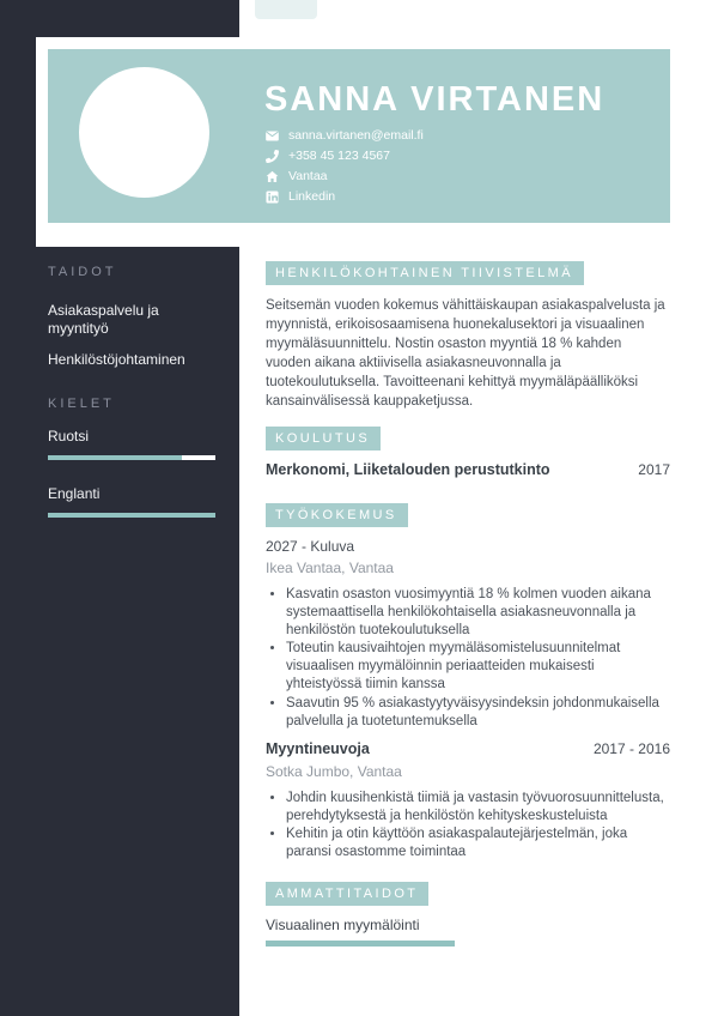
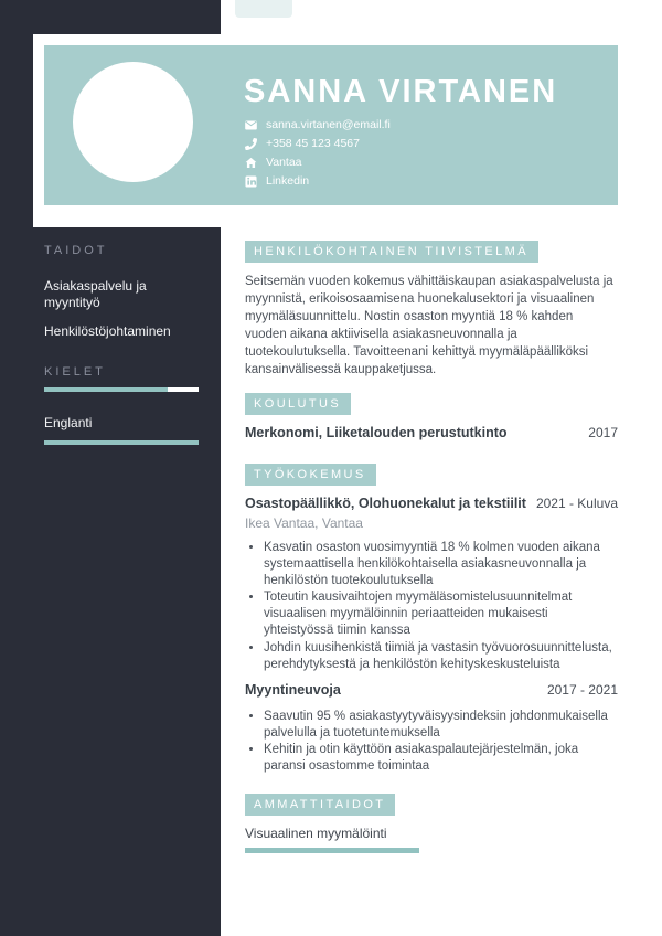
  TAIDOT
  Asiakaspalvelu ja myyntityö
  Henkilöstöjohtaminen
  KIELET
- Ruotsi
  Englanti
  SANNA VIRTANEN
  sanna.virtanen@email.fi
  +358 45 123 4567
  Vantaa
  Linkedin
  HENKILÖKOHTAINEN TIIVISTELMÄ
  Seitsemän vuoden kokemus vähittäiskaupan asiakaspalvelusta ja myynnistä, erikoisosaamisena huonekalusektori ja visuaalinen myymäläsuunnittelu. Nostin osaston myyntiä 18 % kahden vuoden aikana aktiivisella asiakasneuvonnalla ja tuotekoulutuksella. Tavoitteenani kehittyä myymäläpäälliköksi kansainvälisessä kauppaketjussa.
  KOULUTUS
  Merkonomi, Liiketalouden perustutkinto
  2017
  TYÖKOKEMUS
+ Osastopäällikkö, Olohuonekalut ja tekstiilit
- 2027 - Kuluva
+ 2021 - Kuluva
  Ikea Vantaa, Vantaa
  Kasvatin osaston vuosimyyntiä 18 % kolmen vuoden aikana systemaattisella henkilökohtaisella asiakasneuvonnalla ja henkilöstön tuotekoulutuksella
  Toteutin kausivaihtojen myymäläsomistelusuunnitelmat visuaalisen myymälöinnin periaatteiden mukaisesti yhteistyössä tiimin kanssa
- Saavutin 95 % asiakastyytyväisyysindeksin johdonmukaisella palvelulla ja tuotetuntemuksella
+ Johdin kuusihenkistä tiimiä ja vastasin työvuorosuunnittelusta, perehdytyksestä ja henkilöstön kehityskeskusteluista
  Myyntineuvoja
- 2017 - 2016
+ 2017 - 2021
- Sotka Jumbo, Vantaa
- Johdin kuusihenkistä tiimiä ja vastasin työvuorosuunnittelusta, perehdytyksestä ja henkilöstön kehityskeskusteluista
+ Saavutin 95 % asiakastyytyväisyysindeksin johdonmukaisella palvelulla ja tuotetuntemuksella
  Kehitin ja otin käyttöön asiakaspalautejärjestelmän, joka paransi osastomme toimintaa
  AMMATTITAIDOT
  Visuaalinen myymälöinti
